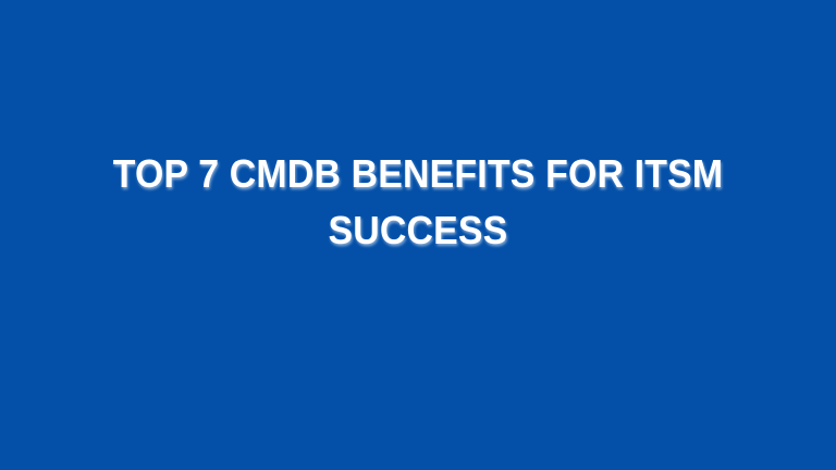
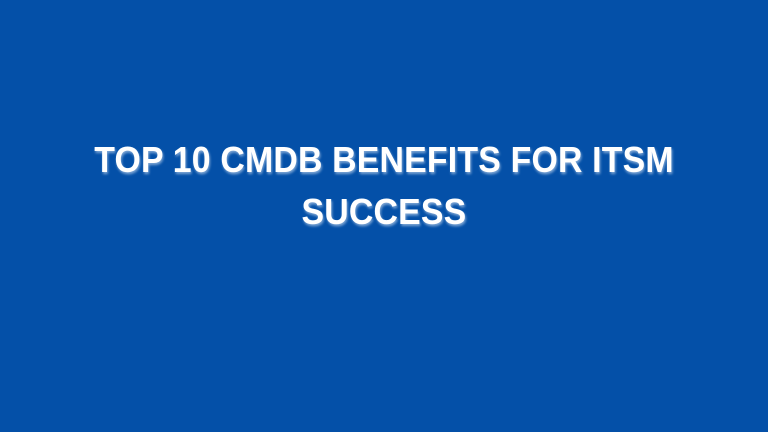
- TOP 7 CMDB BENEFITS FOR ITSM SUCCESS
+ TOP 10 CMDB BENEFITS FOR ITSM SUCCESS
